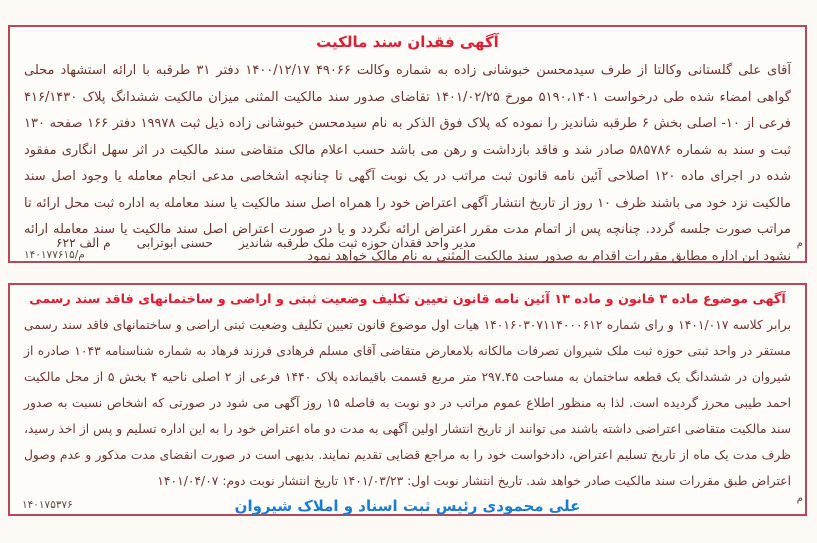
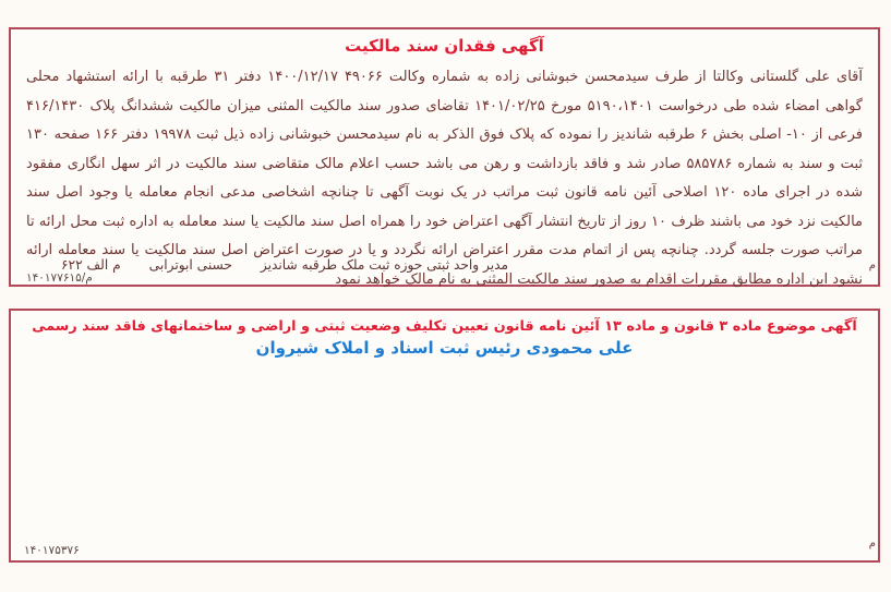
  آگهی فقدان سند مالکیت
  آقای علی گلستانی وکالتا از طرف سیدمحسن خبوشانی زاده به شماره وکالت ۴۹۰۶۶ ۱۴۰۰/۱۲/۱۷ دفتر ۳۱ طرقبه با ارائه استشهاد محلی گواهی امضاء شده طی درخواست ۵۱۹۰،۱۴۰۱ مورخ ۱۴۰۱/۰۲/۲۵ تقاضای صدور سند مالکیت المثنی میزان مالکیت ششدانگ پلاک ۴۱۶/۱۴۳۰ فرعی از ۱۰- اصلی بخش ۶ طرقبه شاندیز را نموده که پلاک فوق الذکر به نام سیدمحسن خبوشانی زاده ذیل ثبت ۱۹۹۷۸ دفتر ۱۶۶ صفحه ۱۳۰ ثبت و سند به شماره ۵۸۵۷۸۶ صادر شد و فاقد بازداشت و رهن می باشد حسب اعلام مالک متقاضی سند مالکیت در اثر سهل انگاری مفقود شده در اجرای ماده ۱۲۰ اصلاحی آئین نامه قانون ثبت مراتب در یک نوبت آگهی تا چنانچه اشخاصی مدعی انجام معامله یا وجود اصل سند مالکیت نزد خود می باشند ظرف ۱۰ روز از تاریخ انتشار آگهی اعتراض خود را همراه اصل سند مالکیت یا سند معامله به اداره ثبت محل ارائه تا مراتب صورت جلسه گردد. چنانچه پس از اتمام مدت مقرر اعتراض ارائه نگردد و یا در صورت اعتراض اصل سند مالکیت یا سند معامله ارائه نشود این اداره مطابق مقررات اقدام به صدور سند مالکیت المثنی به نام مالک خواهد نمود
  م الف ۶۲۲
  حسنی ابوترابی
- مدیر واحد فقدان حوزه ثبت ملک طرقبه شاندیز
+ مدیر واحد ثبتی حوزه ثبت ملک طرقبه شاندیز
  م/۱۴۰۱۷۷۶۱۵
  م
  آگهی موضوع ماده ۳ قانون و ماده ۱۳ آئین نامه قانون تعیین تکلیف وضعیت ثبتی و اراضی و ساختمانهای فاقد سند رسمی
- برابر کلاسه ۱۴۰۱/۰۱۷ و رای شماره ۱۴۰۱۶۰۳۰۷۱۱۴۰۰۰۶۱۲ هیات اول موضوع قانون تعیین تکلیف وضعیت ثبتی اراضی و ساختمانهای فاقد سند رسمی مستقر در واحد ثبتی حوزه ثبت ملک شیروان تصرفات مالکانه بلامعارض متقاضی آقای مسلم فرهادی فرزند فرهاد به شماره شناسنامه ۱۰۴۳ صادره از شیروان در ششدانگ یک قطعه ساختمان به مساحت ۲۹۷.۴۵ متر مربع قسمت باقیمانده پلاک ۱۴۴۰ فرعی از ۲ اصلی ناحیه ۴ بخش ۵ از محل مالکیت احمد طیبی محرز گردیده است. لذا به منظور اطلاع عموم مراتب در دو نوبت به فاصله ۱۵ روز آگهی می شود در صورتی که اشخاص نسبت به صدور سند مالکیت متقاضی اعتراضی داشته باشند می توانند از تاریخ انتشار اولین آگهی به مدت دو ماه اعتراض خود را به این اداره تسلیم و پس از اخذ رسید، ظرف مدت یک ماه از تاریخ تسلیم اعتراض، دادخواست خود را به مراجع قضایی تقدیم نمایند. بدیهی است در صورت انقضای مدت مذکور و عدم وصول اعتراض طبق مقررات سند مالکیت صادر خواهد شد. تاریخ انتشار نوبت اول: ۱۴۰۱/۰۳/۲۳ تاریخ انتشار نوبت دوم: ۱۴۰۱/۰۴/۰۷
  علی محمودی رئیس ثبت اسناد و املاک شیروان
  ۱۴۰۱۷۵۳۷۶
  م
